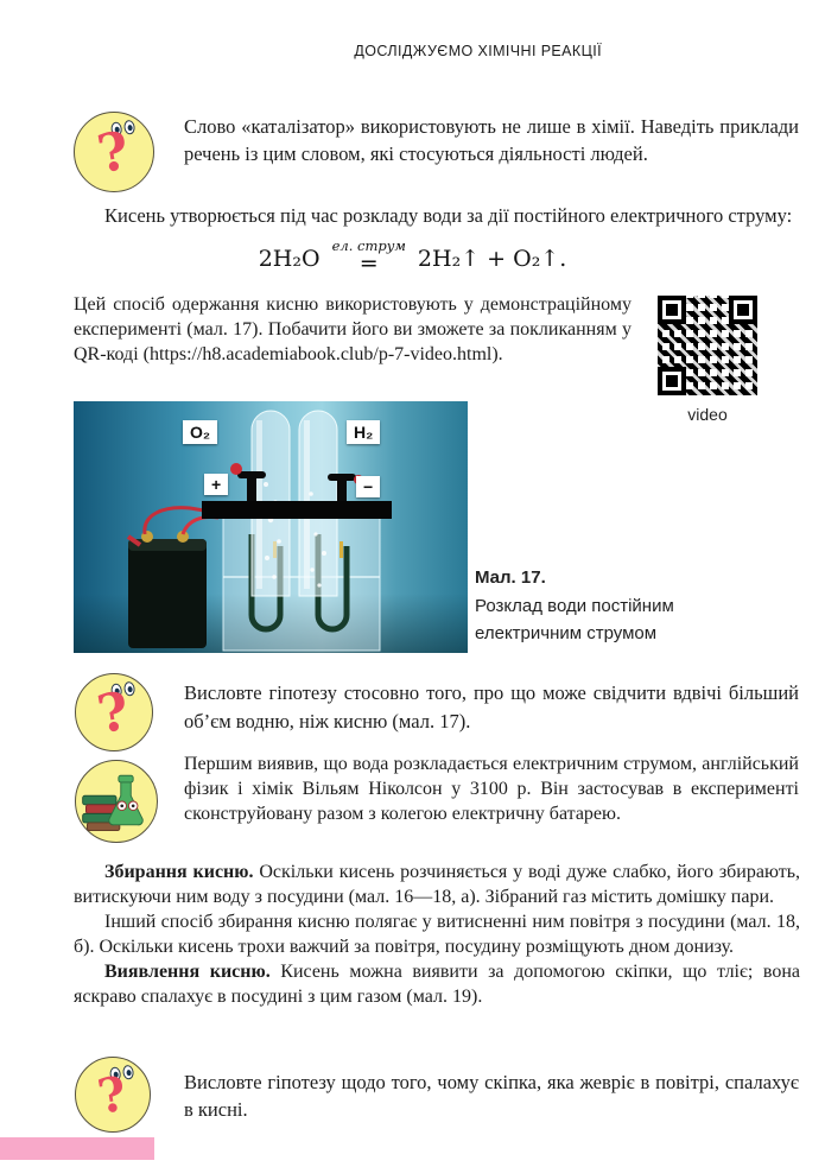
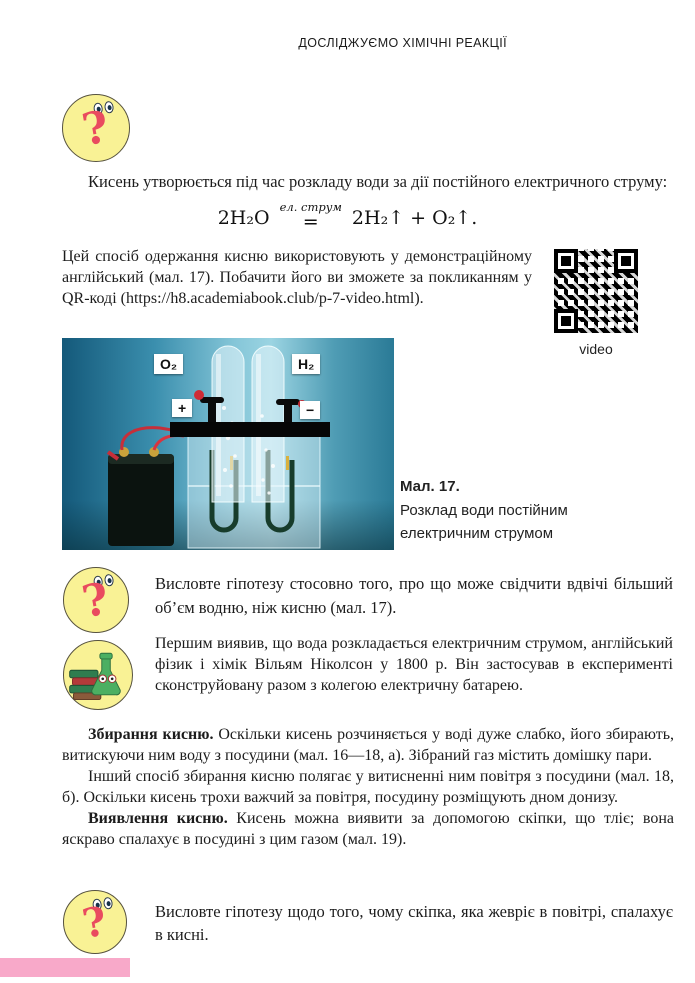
  ДОСЛІДЖУЄМО ХІМІЧНІ РЕАКЦІЇ
- Слово «каталізатор» використовують не лише в хімії. Наведіть приклади речень із цим словом, які стосуються діяльності людей.
  Кисень утворюється під час розкладу води за дії постійного електричного струму:
  2H₂O
  ел. струм
  =
  2H₂↑ + O₂↑.
- Цей спосіб одержання кисню використовують у демонстраційному експерименті (мал. 17). Побачити його ви зможете за покликанням у QR-коді (https://h8.academiabook.club/p-7-video.html).
+ Цей спосіб одержання кисню використовують у демонстраційному англійський (мал. 17). Побачити його ви зможете за покликанням у QR-коді (https://h8.academiabook.club/p-7-video.html).
  video
  O₂
  H₂
  +
  −
  Мал. 17.
  Розклад води постійним електричним струмом
  Висловте гіпотезу стосовно того, про що може свідчити вдвічі більший об’єм водню, ніж кисню (мал. 17).
- Першим виявив, що вода розкладається електричним струмом, англійський фізик і хімік Вільям Ніколсон у 3100 р. Він застосував в експерименті сконструйовану разом з колегою електричну батарею.
+ Першим виявив, що вода розкладається електричним струмом, англійський фізик і хімік Вільям Ніколсон у 1800 р. Він застосував в експерименті сконструйовану разом з колегою електричну батарею.
  Збирання кисню. Оскільки кисень розчиняється у воді дуже слабко, його збирають, витискуючи ним воду з посудини (мал. 16—18, а). Зібраний газ містить домішку пари.
  Інший спосіб збирання кисню полягає у витисненні ним повітря з посудини (мал. 18, б). Оскільки кисень трохи важчий за повітря, посудину розміщують дном донизу.
  Виявлення кисню. Кисень можна виявити за допомогою скіпки, що тліє; вона яскраво спалахує в посудині з цим газом (мал. 19).
  Висловте гіпотезу щодо того, чому скіпка, яка жевріє в повітрі, спалахує в кисні.
